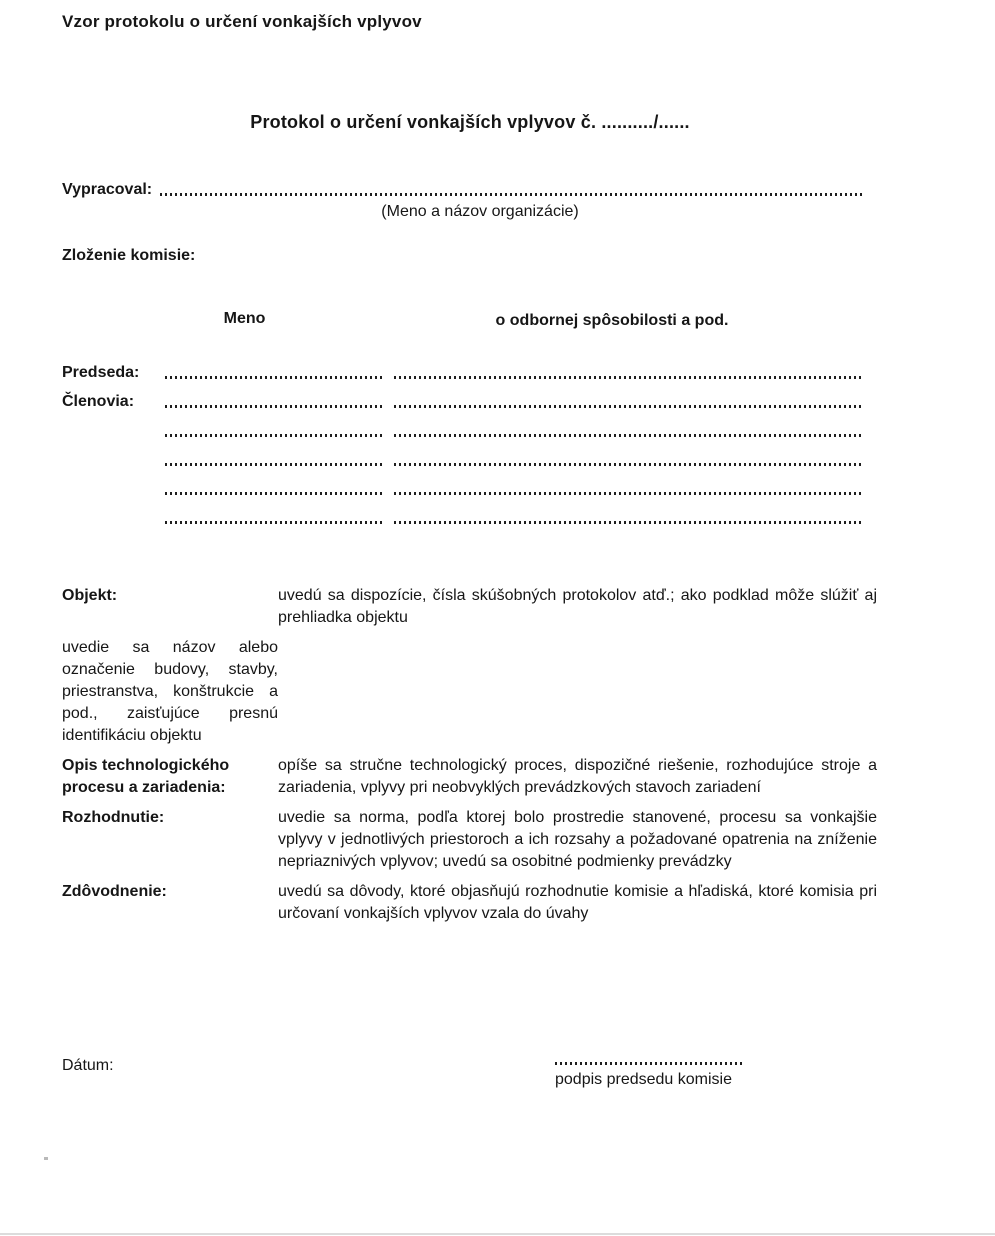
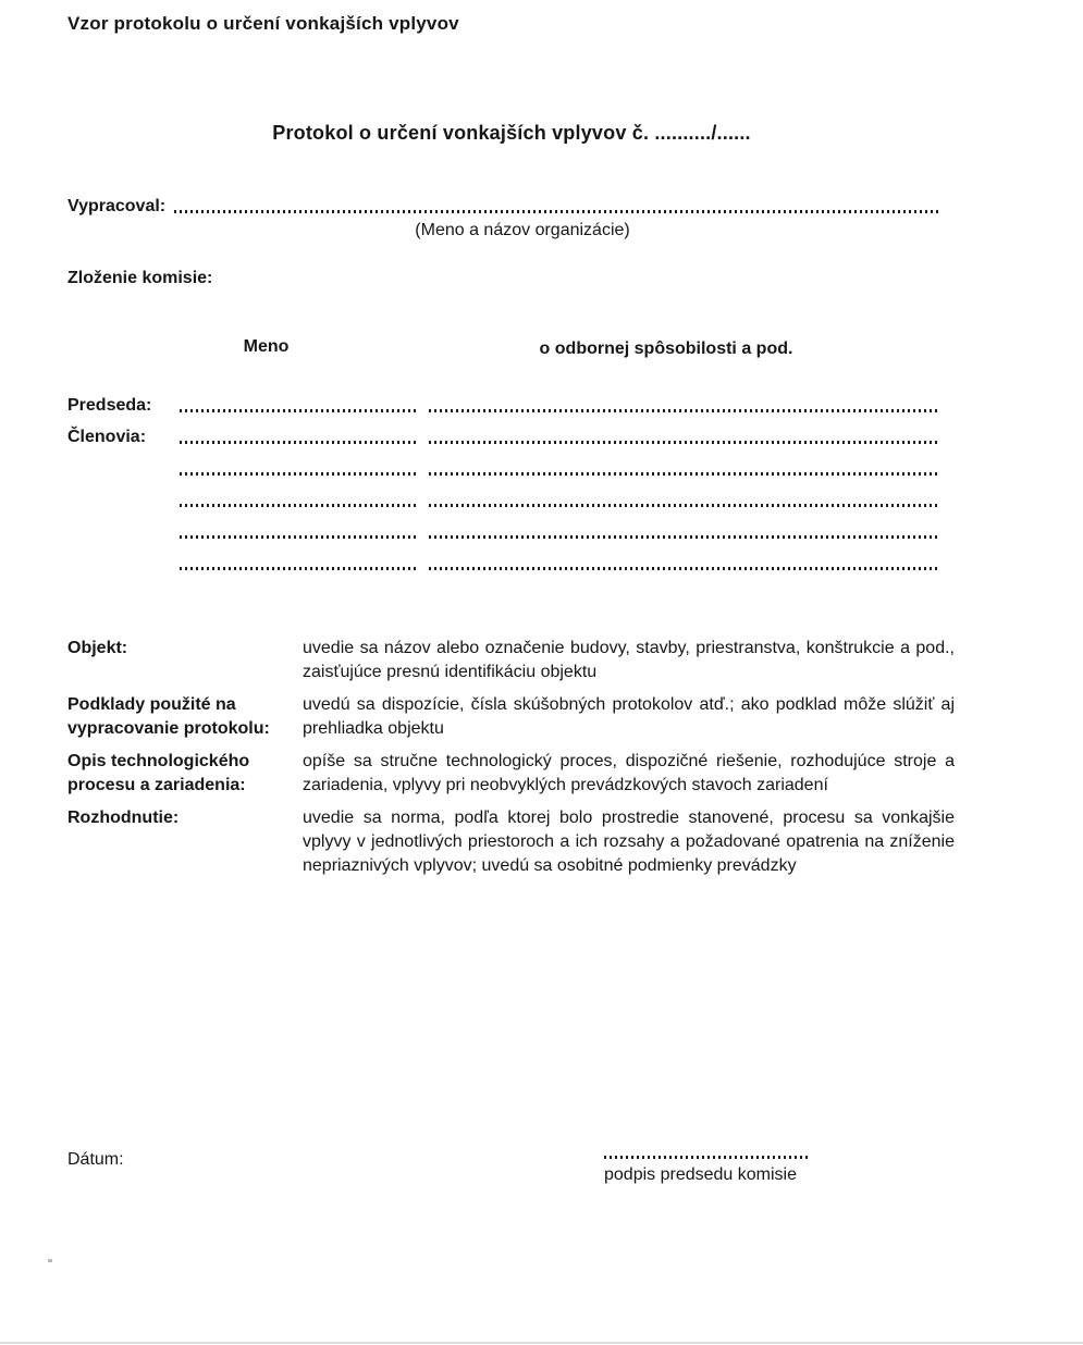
  Vzor protokolu o určení vonkajších vplyvov
  Protokol o určení vonkajších vplyvov č. ........../......
  Vypracoval:
  (Meno a názov organizácie)
  Zloženie komisie:
  Meno
  o odbornej spôsobilosti a pod.
  Predseda:
  Členovia:
  Objekt:
- uvedú sa dispozície, čísla skúšobných protokolov atď.; ako podklad môže slúžiť aj prehliadka objektu
+ uvedie sa názov alebo označenie budovy, stavby, priestranstva, konštrukcie a pod., zaisťujúce presnú identifikáciu objektu
+ Podklady použité na
+ vypracovanie protokolu:
- uvedie sa názov alebo označenie budovy, stavby, priestranstva, konštrukcie a pod., zaisťujúce presnú identifikáciu objektu
+ uvedú sa dispozície, čísla skúšobných protokolov atď.; ako podklad môže slúžiť aj prehliadka objektu
  Opis technologického
  procesu a zariadenia:
  opíše sa stručne technologický proces, dispozičné riešenie, rozhodujúce stroje a zariadenia, vplyvy pri neobvyklých prevádzkových stavoch zariadení
  Rozhodnutie:
  uvedie sa norma, podľa ktorej bolo prostredie stanovené, procesu sa vonkajšie vplyvy v jednotlivých priestoroch a ich rozsahy a požadované opatrenia na zníženie nepriaznivých vplyvov; uvedú sa osobitné podmienky prevádzky
- Zdôvodnenie:
- uvedú sa dôvody, ktoré objasňujú rozhodnutie komisie a hľadiská, ktoré komisia pri určovaní vonkajších vplyvov vzala do úvahy
  Dátum:
  podpis predsedu komisie
